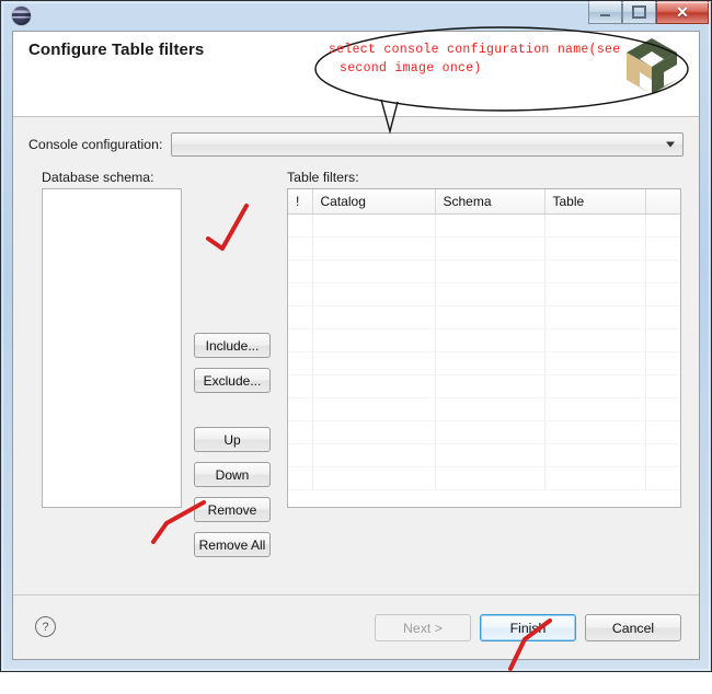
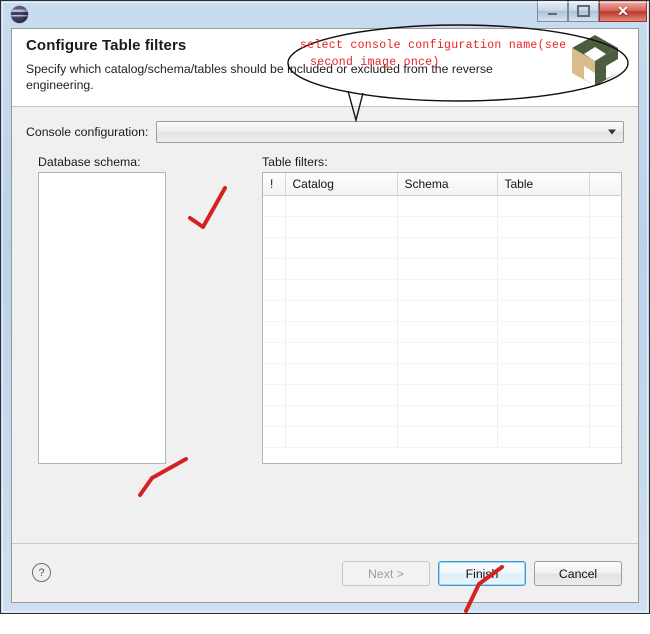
  ✕
  Configure Table filters
+ Specify which catalog/schema/tables should be included or excluded from the reverse engineering.
  Console configuration:
  Database schema:
- Include...
- Exclude...
- Up
- Down
- Remove
- Remove All
  Table filters:
  !	Catalog	Schema	Table
  ?
  Next >
  Finis
  Cancel
  select console configuration name(see
  second image once)
